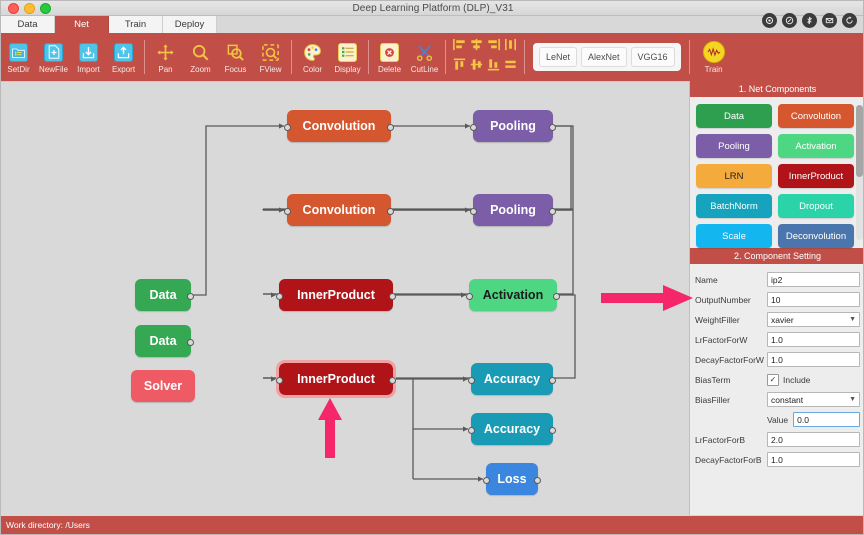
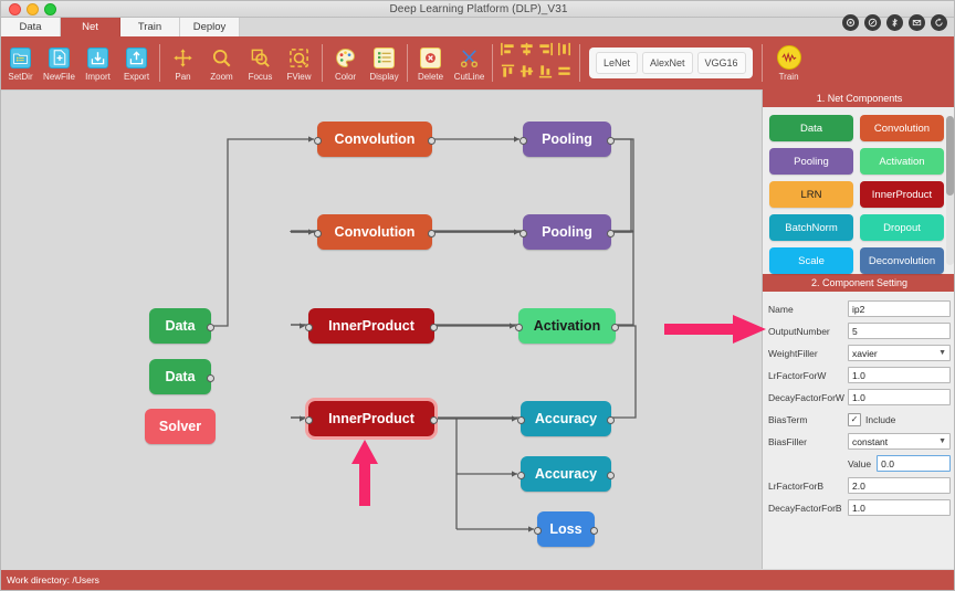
  Deep Learning Platform (DLP)_V31
  Data
  Net
  Train
  Deploy
  SetDir
  NewFile
  Import
  Export
  Pan
  Zoom
  Focus
  FView
  Color
  Display
  Delete
  CutLine
  LeNet
  AlexNet
  VGG16
  Train
  Convolution
  Pooling
  Convolution
  Pooling
  Data
  InnerProduct
  Activation
  Data
  Solver
  InnerProduct
  Accuracy
  Accuracy
  Loss
  1. Net Components
  Data
  Convolution
  Pooling
  Activation
  LRN
  InnerProduct
  BatchNorm
  Dropout
  Scale
  Deconvolution
  2. Component Setting
  Name
  ip2
  OutputNumber
- 10
+ 5
  WeightFiller
  xavier
  LrFactorForW
  1.0
  DecayFactorForW
  1.0
  BiasTerm
  ✓
  Include
  BiasFiller
  constant
  Value
  0.0
  LrFactorForB
  2.0
  DecayFactorForB
  1.0
  Work directory: /Users
